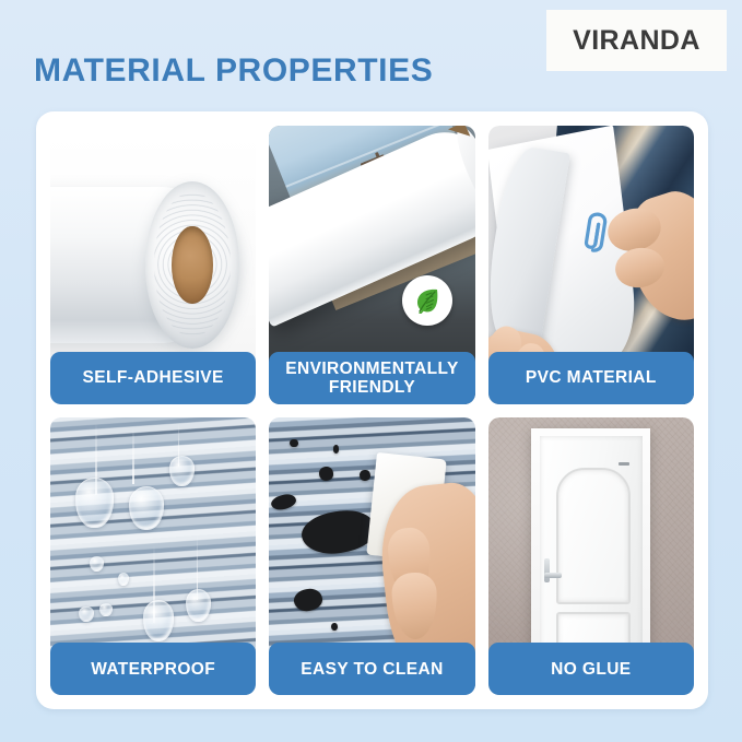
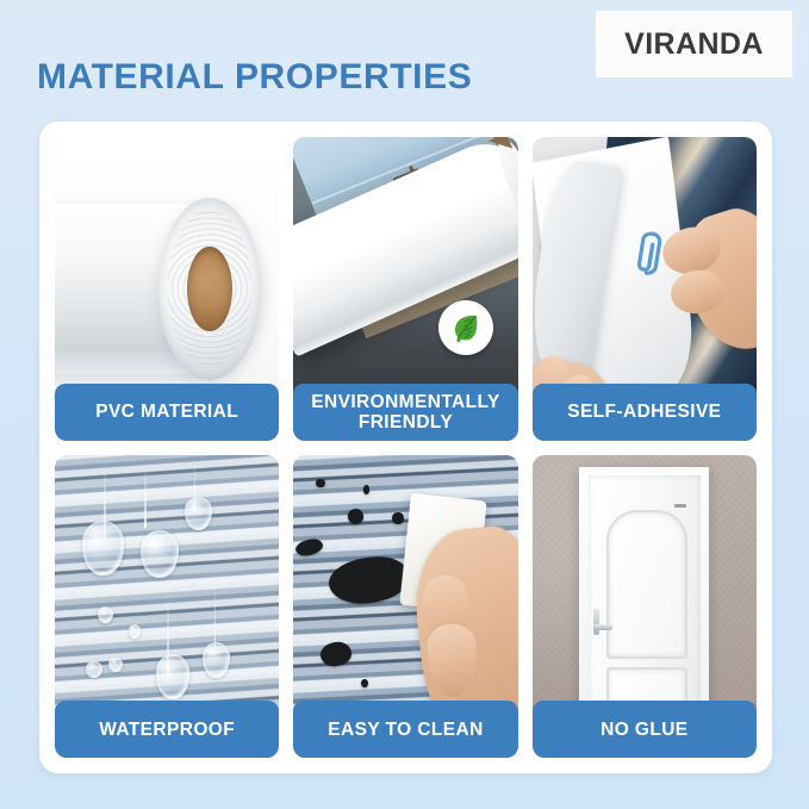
  VIRANDA
  MATERIAL PROPERTIES
- SELF-ADHESIVE
+ PVC MATERIAL
  ENVIRONMENTALLY FRIENDLY
- PVC MATERIAL
+ SELF-ADHESIVE
  WATERPROOF
  EASY TO CLEAN
  NO GLUE
